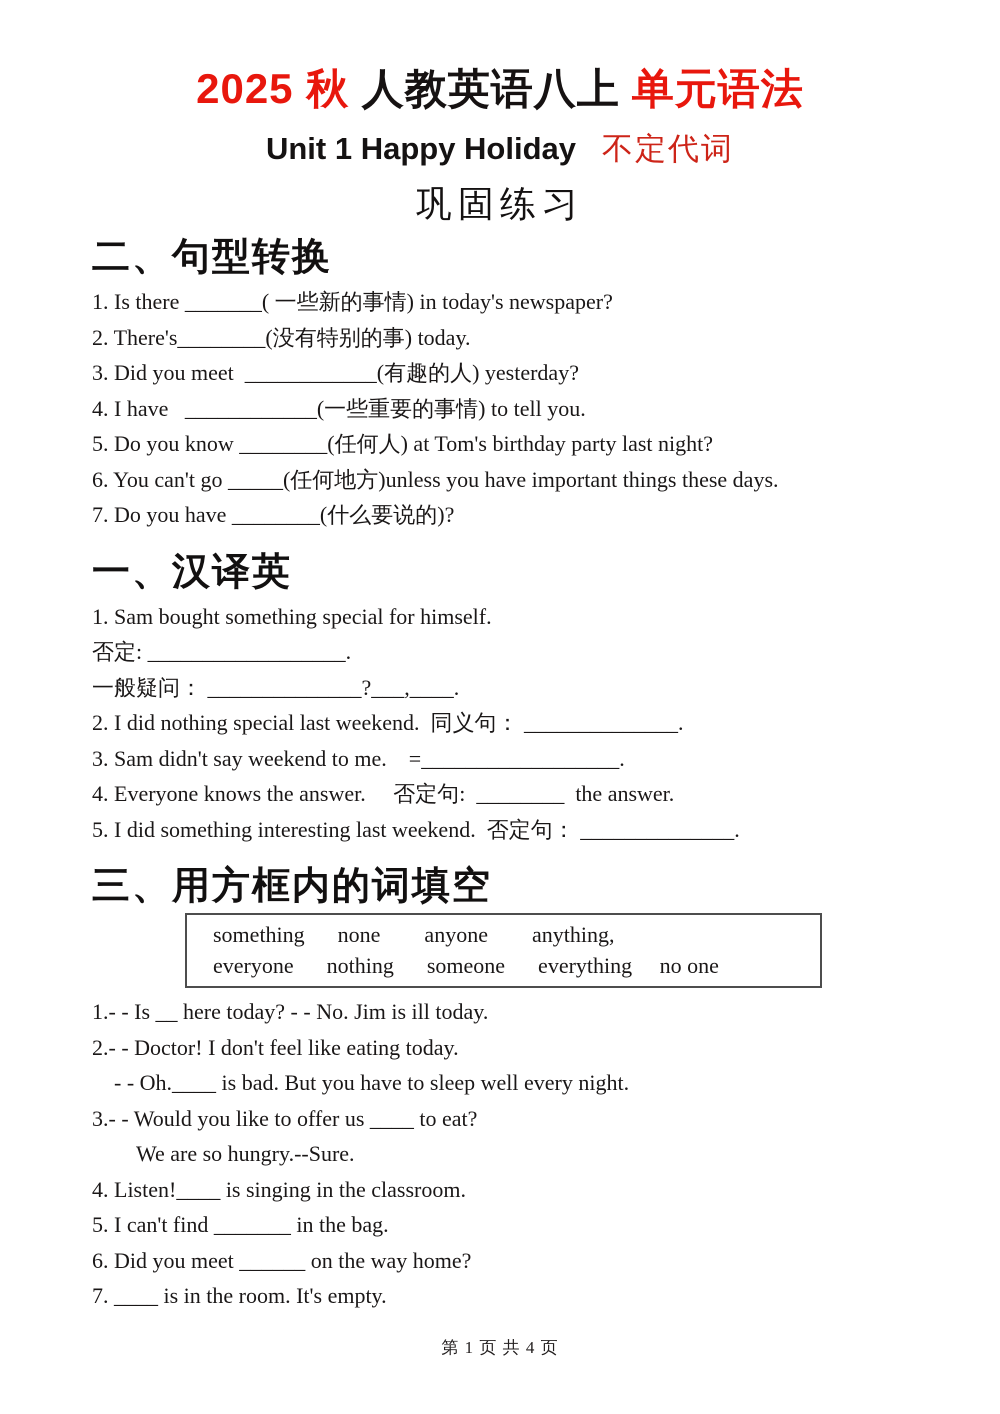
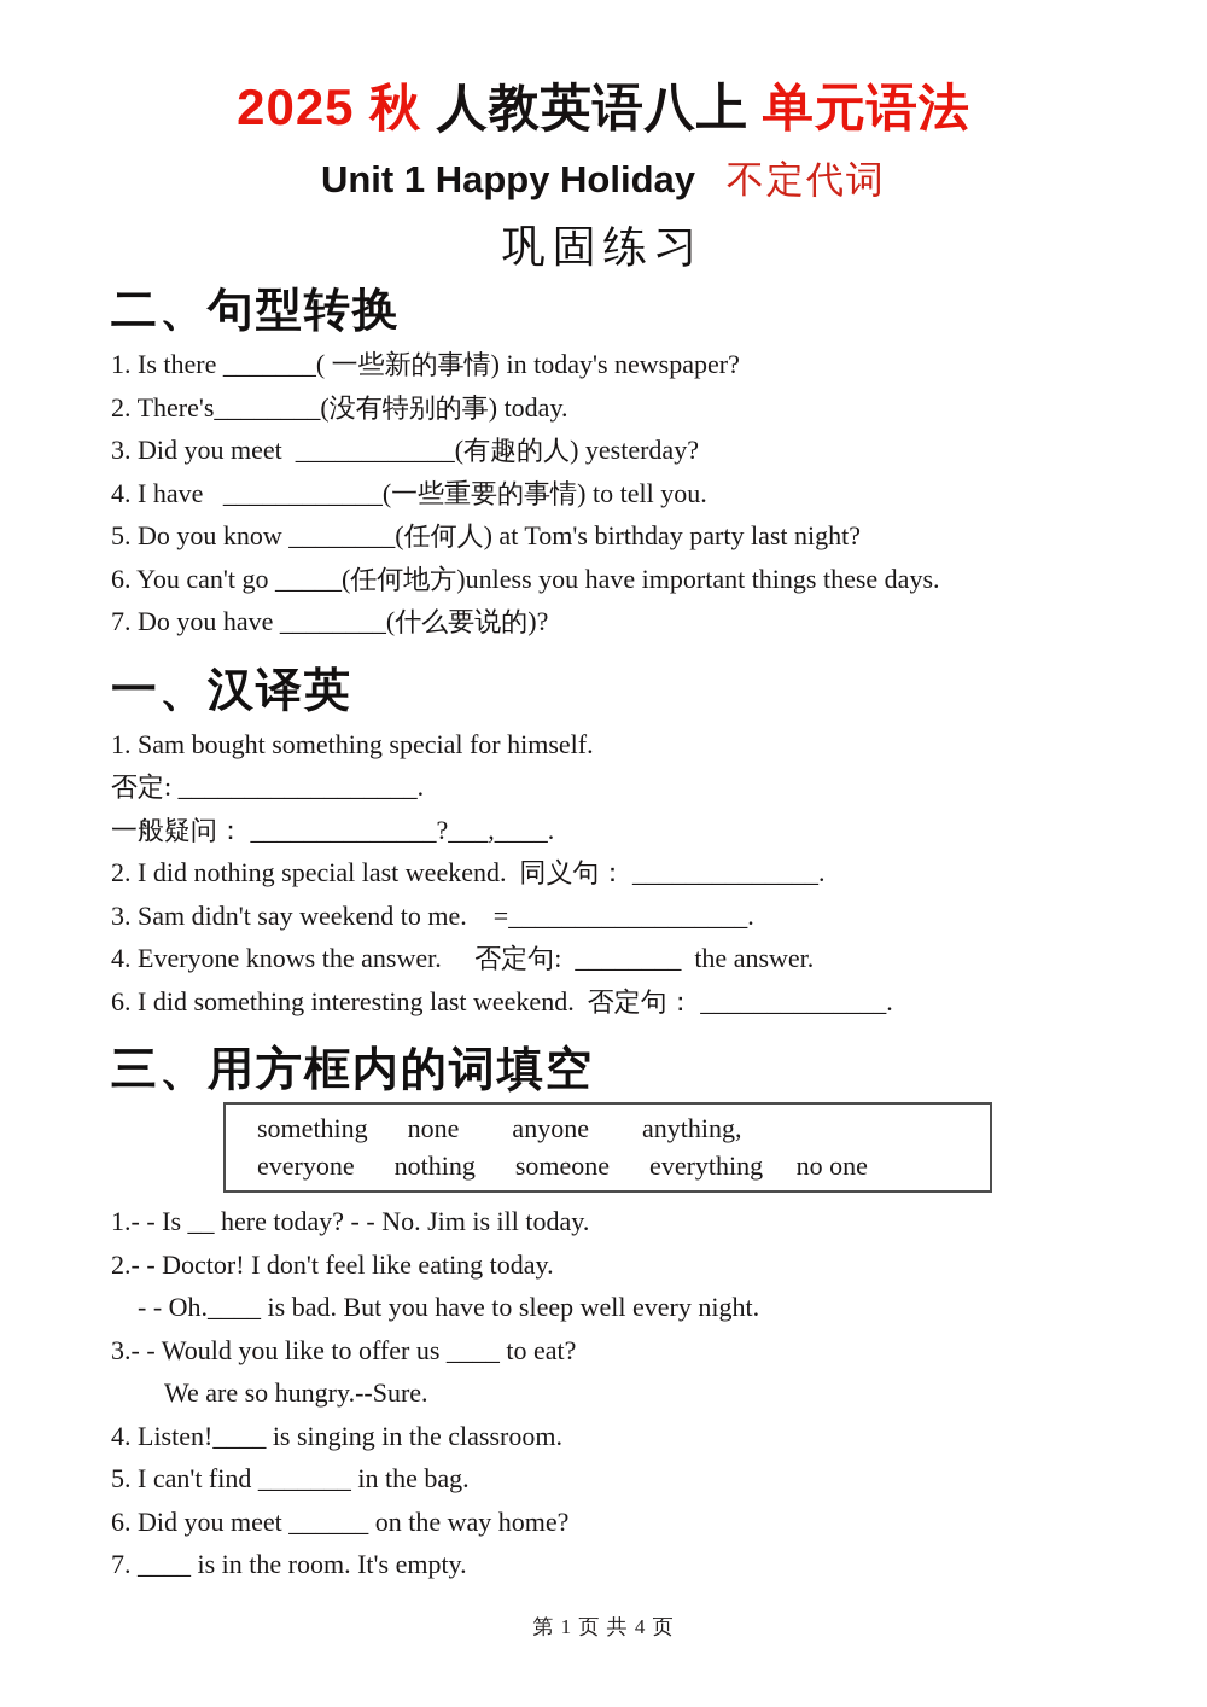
  2025 秋 人教英语八上 单元语法
  Unit 1 Happy Holiday 不定代词
  巩固练习
  二、句型转换
  1. Is there _______( 一些新的事情) in today's newspaper?
  2. There's________(没有特别的事) today.
  3. Did you meet ____________(有趣的人) yesterday?
  4. I have ____________(一些重要的事情) to tell you.
  5. Do you know ________(任何人) at Tom's birthday party last night?
  6. You can't go _____(任何地方)unless you have important things these days.
  7. Do you have ________(什么要说的)?
  一、汉译英
  1. Sam bought something special for himself.
  否定: __________________.
  一般疑问： ______________?___,____.
  2. I did nothing special last weekend. 同义句： ______________.
  3. Sam didn't say weekend to me. =__________________.
  4. Everyone knows the answer. 否定句: ________ the answer.
- 5. I did something interesting last weekend. 否定句： ______________.
+ 6. I did something interesting last weekend. 否定句： ______________.
  三、用方框内的词填空
  something none anyone anything,
  everyone nothing someone everything no one
  1.- - Is __ here today? - - No. Jim is ill today.
  2.- - Doctor! I don't feel like eating today.
  - - Oh.____ is bad. But you have to sleep well every night.
  3.- - Would you like to offer us ____ to eat?
  We are so hungry.--Sure.
  4. Listen!____ is singing in the classroom.
  5. I can't find _______ in the bag.
  6. Did you meet ______ on the way home?
  7. ____ is in the room. It's empty.
  第 1 页 共 4 页
